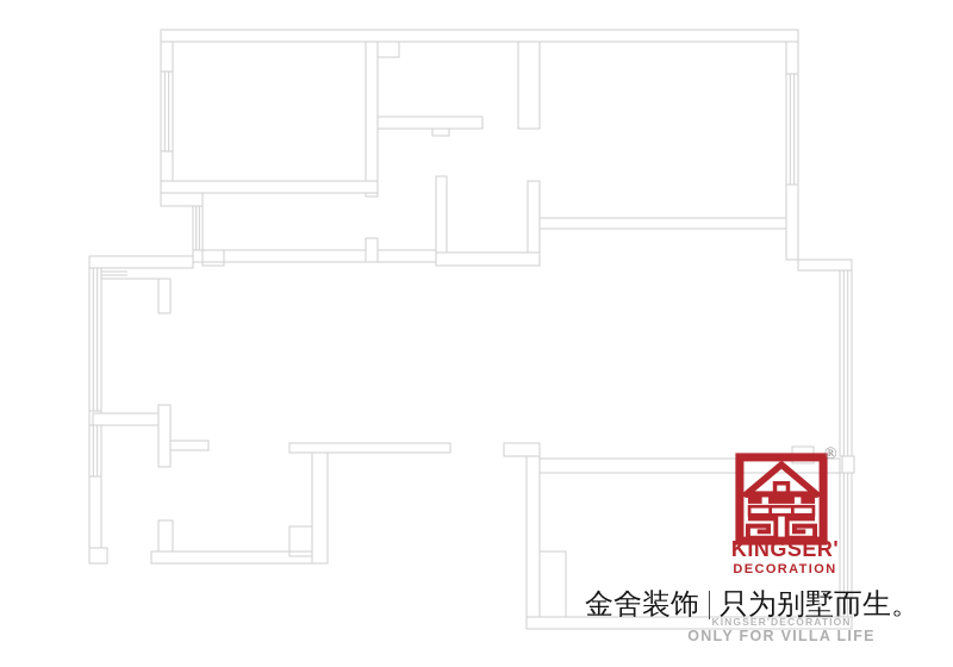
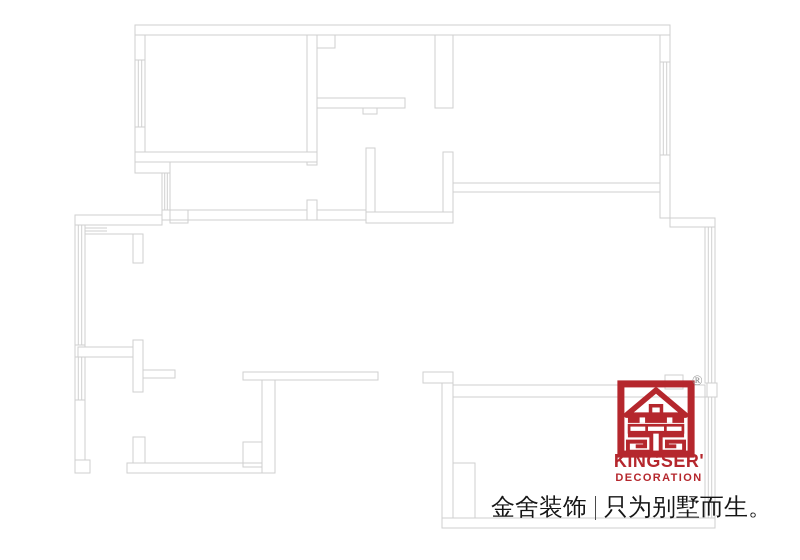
  ®
  KINGSER'
  DECORATION
  金舍装饰
  只为别墅而生。
- KINGSER'DECORATION
- ONLY FOR VILLA LIFE
